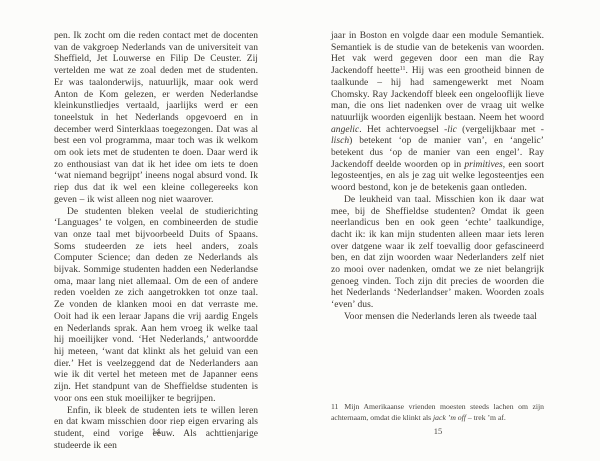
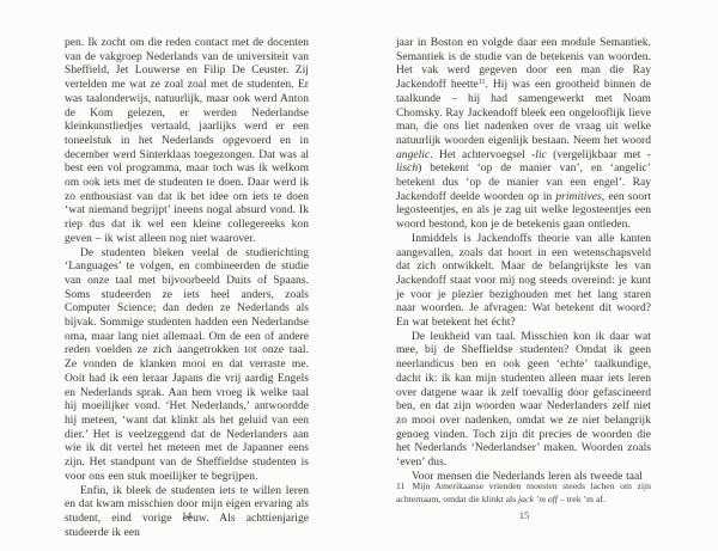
- pen. Ik zocht om die reden contact met de docenten van de vakgroep Nederlands van de universiteit van Sheffield, Jet Louwerse en Filip De Ceuster. Zij vertelden me wat ze zoal deden met de studenten. Er was taalonderwijs, natuurlijk, maar ook werd Anton de Kom gelezen, er werden Nederlandse kleinkunstliedjes vertaald, jaarlijks werd er een toneelstuk in het Nederlands opgevoerd en in december werd Sinterklaas toegezongen. Dat was al best een vol programma, maar toch was ik welkom om ook iets met de studenten te doen. Daar werd ik zo enthousiast van dat ik het idee om iets te doen ‘wat niemand begrijpt’ ineens nogal absurd vond. Ik riep dus dat ik wel een kleine collegereeks kon geven – ik wist alleen nog niet waarover.
+ pen. Ik zocht om die reden contact met de docenten van de vakgroep Nederlands van de universiteit van Sheffield, Jet Louwerse en Filip De Ceuster. Zij vertelden me wat ze zoal zoal met de studenten. Er was taalonderwijs, natuurlijk, maar ook werd Anton de Kom gelezen, er werden Nederlandse kleinkunstliedjes vertaald, jaarlijks werd er een toneelstuk in het Nederlands opgevoerd en in december werd Sinterklaas toegezongen. Dat was al best een vol programma, maar toch was ik welkom om ook iets met de studenten te doen. Daar werd ik zo enthousiast van dat ik het idee om iets te doen ‘wat niemand begrijpt’ ineens nogal absurd vond. Ik riep dus dat ik wel een kleine collegereeks kon geven – ik wist alleen nog niet waarover.
  De studenten bleken veelal de studierichting ‘Languages’ te volgen, en combineerden de studie van onze taal met bijvoorbeeld Duits of Spaans. Soms studeerden ze iets heel anders, zoals Computer Science; dan deden ze Nederlands als bijvak. Sommige studenten hadden een Nederlandse oma, maar lang niet allemaal. Om de een of andere reden voelden ze zich aangetrokken tot onze taal. Ze vonden de klanken mooi en dat verraste me. Ooit had ik een leraar Japans die vrij aardig Engels en Nederlands sprak. Aan hem vroeg ik welke taal hij moeilijker vond. ‘Het Nederlands,’ antwoordde hij meteen, ‘want dat klinkt als het geluid van een dier.’ Het is veelzeggend dat de Nederlanders aan wie ik dit vertel het meteen met de Japanner eens zijn. Het standpunt van de Sheffieldse studenten is voor ons een stuk moeilijker te begrijpen.
- Enfin, ik bleek de studenten iets te willen leren en dat kwam misschien door riep eigen ervaring als student, eind vorige eeuw. Als achttienjarige studeerde ik een
+ Enfin, ik bleek de studenten iets te willen leren en dat kwam misschien door mijn eigen ervaring als student, eind vorige eeuw. Als achttienjarige studeerde ik een
  14
  jaar in Boston en volgde daar een module Semantiek. Semantiek is de studie van de betekenis van woorden. Het vak werd gegeven door een man die Ray Jackendoff heette . Hij was een grootheid binnen de taalkunde – hij had samengewerkt met Noam Chomsky. Ray Jackendoff bleek een ongelooflijk lieve man, die ons liet nadenken over de vraag uit welke natuurlijk woorden eigenlijk bestaan. Neem het woord angelic. Het achtervoegsel -lic (vergelijkbaar met -lisch) betekent ‘op de manier van’, en ‘angelic’ betekent dus ‘op de manier van een engel’. Ray Jackendoff deelde woorden op in primitives, een soort legosteentjes, en als je zag uit welke legosteentjes een woord bestond, kon je de betekenis gaan ontleden.
+ Inmiddels is Jackendoffs theorie van alle kanten aangevallen, zoals dat hoort in een wetenschapsveld dat zich ontwikkelt. Maar de belangrijkste les van Jackendoff staat voor mij nog steeds overeind: je kunt je voor je plezier bezighouden met het lang staren naar woorden. Je afvragen: Wat betekent dit woord? En wat betekent het écht?
  De leukheid van taal. Misschien kon ik daar wat mee, bij de Sheffieldse studenten? Omdat ik geen neerlandicus ben en ook geen ‘echte’ taalkundige, dacht ik: ik kan mijn studenten alleen maar iets leren over datgene waar ik zelf toevallig door gefascineerd ben, en dat zijn woorden waar Nederlanders zelf niet zo mooi over nadenken, omdat we ze niet belangrijk genoeg vinden. Toch zijn dit precies de woorden die het Nederlands ‘Nederlandser’ maken. Woorden zoals ‘even’ dus.
  Voor mensen die Nederlands leren als tweede taal
  11 Mijn Amerikaanse vrienden moesten steeds lachen om zijn achternaam, omdat die klinkt als jack ’m off – trek ’m af.
  15
